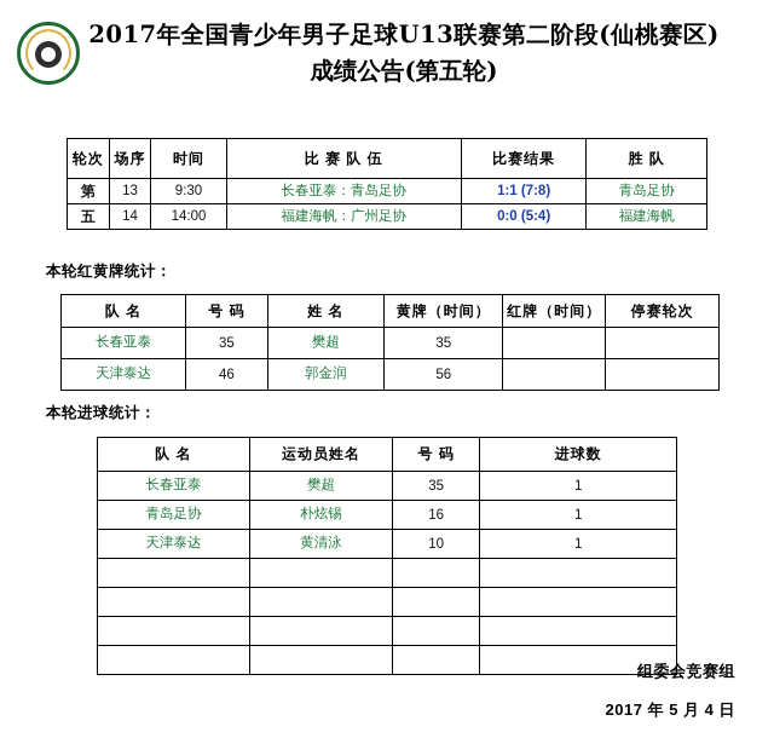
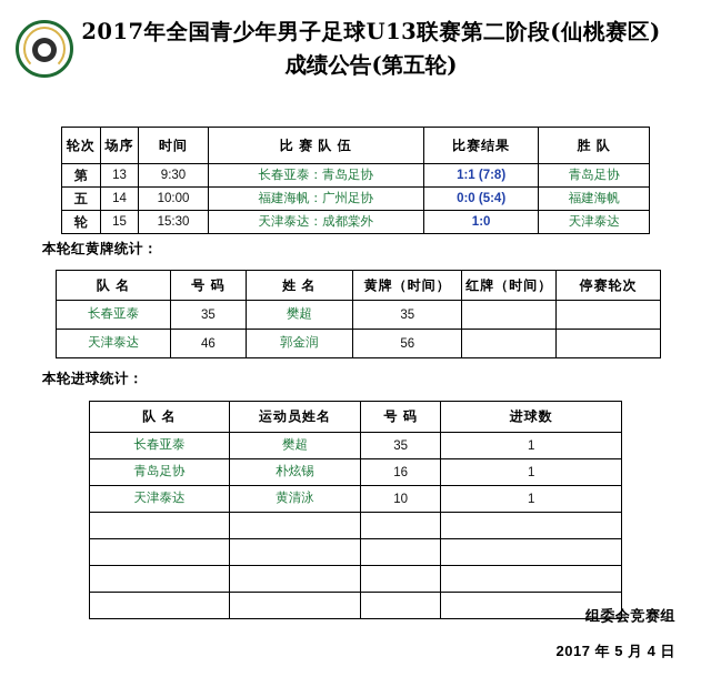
  2017年全国青少年男子足球U13联赛第二阶段(仙桃赛区)
  成绩公告(第五轮)
  轮次	场序	时间	比 赛 队 伍	比赛结果	胜 队
  第	13	9:30	长春亚泰：青岛足协	1:1 (7:8)	青岛足协
- 五	14	14:00	福建海帆：广州足协	0:0 (5:4)	福建海帆
+ 五	14	10:00	福建海帆：广州足协	0:0 (5:4)	福建海帆
+ 轮	15	15:30	天津泰达：成都棠外	1:0	天津泰达
  本轮红黄牌统计：
  队 名	号 码	姓 名	黄牌（时间）	红牌（时间）	停赛轮次
  长春亚泰	35	樊超	35
  天津泰达	46	郭金润	56
  本轮进球统计：
  队 名	运动员姓名	号 码	进球数
  长春亚泰	樊超	35	1
  青岛足协	朴炫锡	16	1
  天津泰达	黄清泳	10	1
  组委会竞赛组
  2017 年 5 月 4 日
